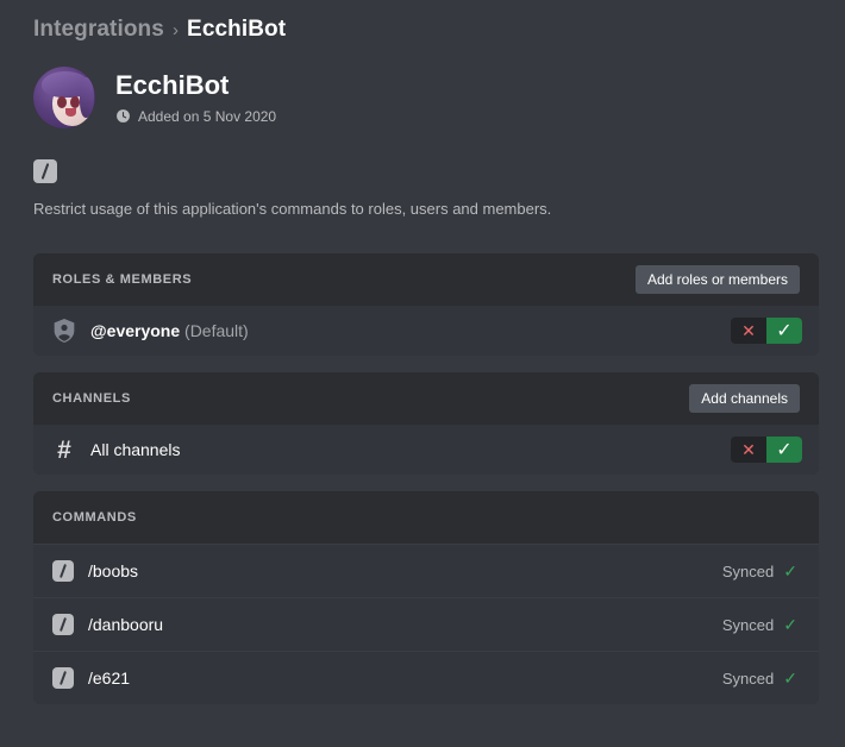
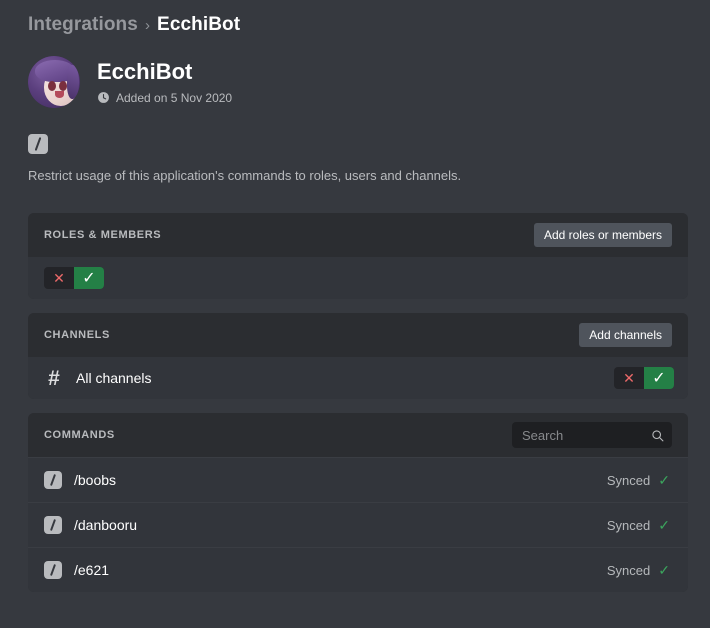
  Integrations
  ›
  EcchiBot
  EcchiBot
  Added on 5 Nov 2020
- Restrict usage of this application's commands to roles, users and members.
+ Restrict usage of this application's commands to roles, users and channels.
  ROLES & MEMBERS
  Add roles or members
- @everyone (Default)
  ✕
  ✓
  CHANNELS
  Add channels
  #
  All channels
  ✕
  ✓
  COMMANDS
+ Search
  /boobs
  Synced
  ✓
  /danbooru
  Synced
  ✓
  /e621
  Synced
  ✓
